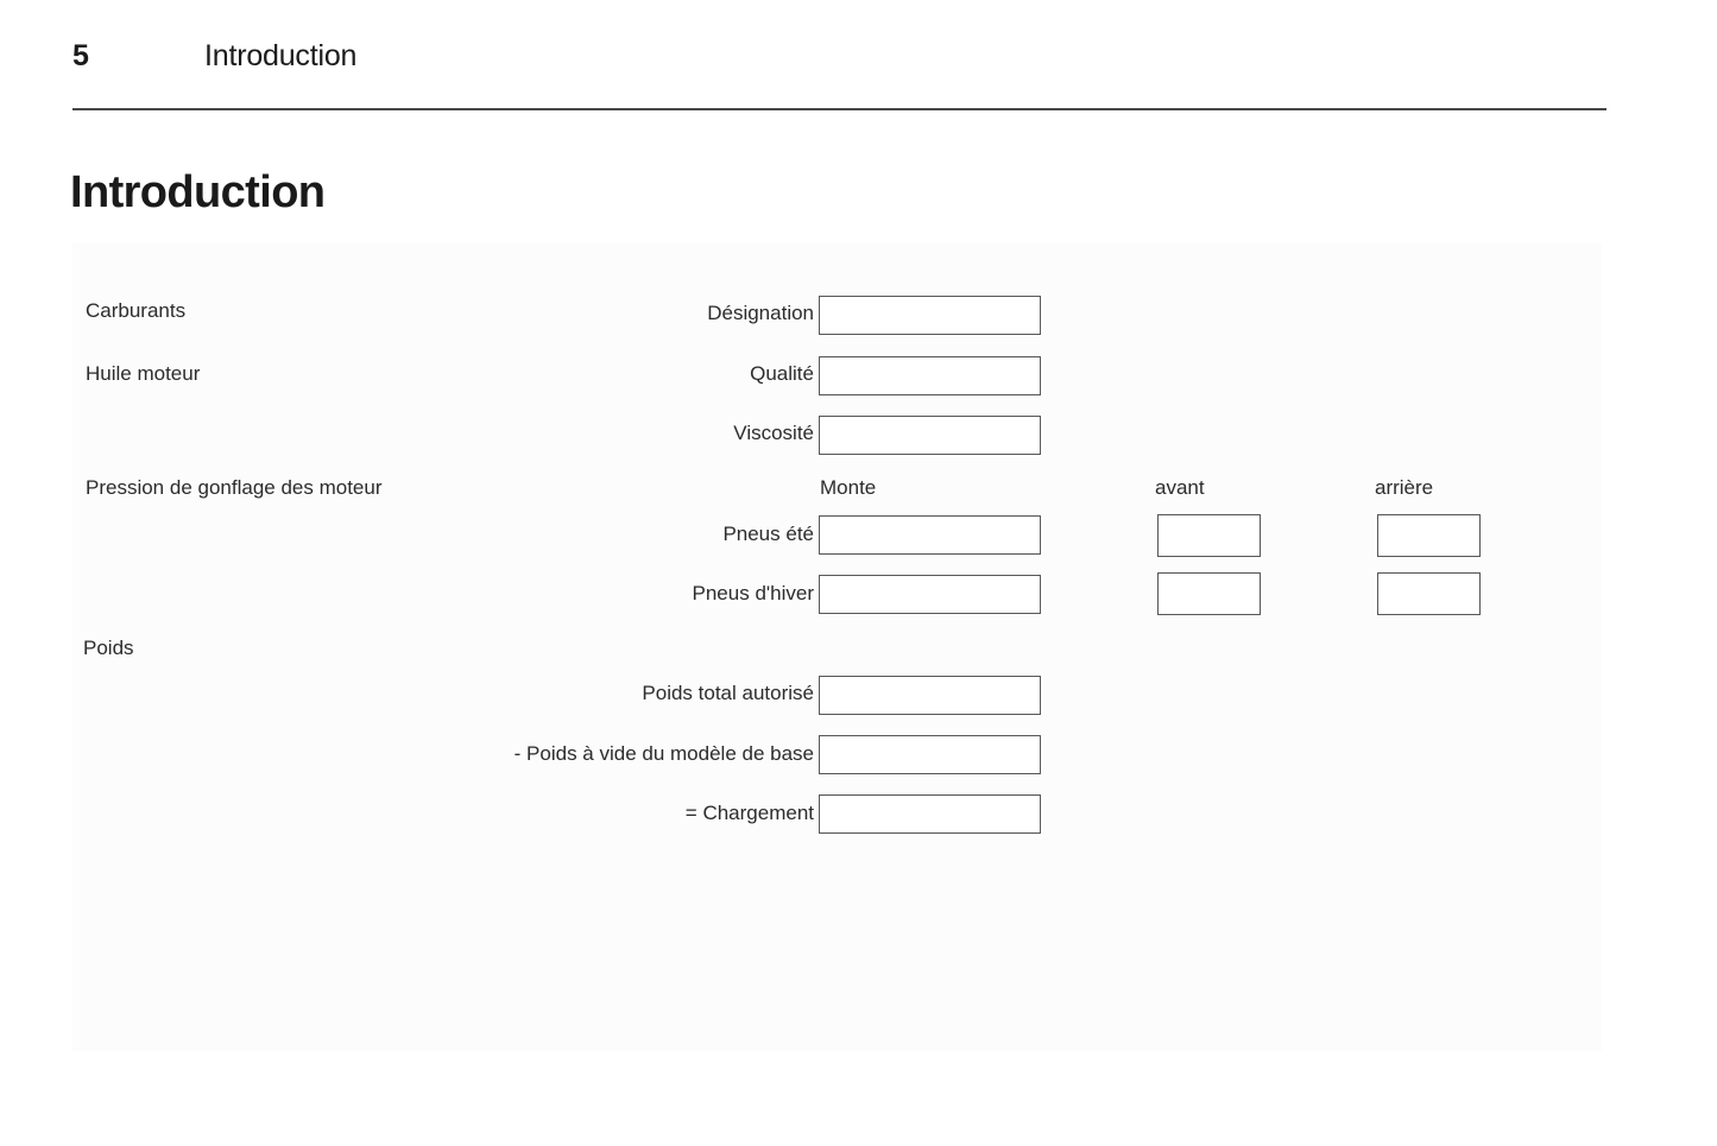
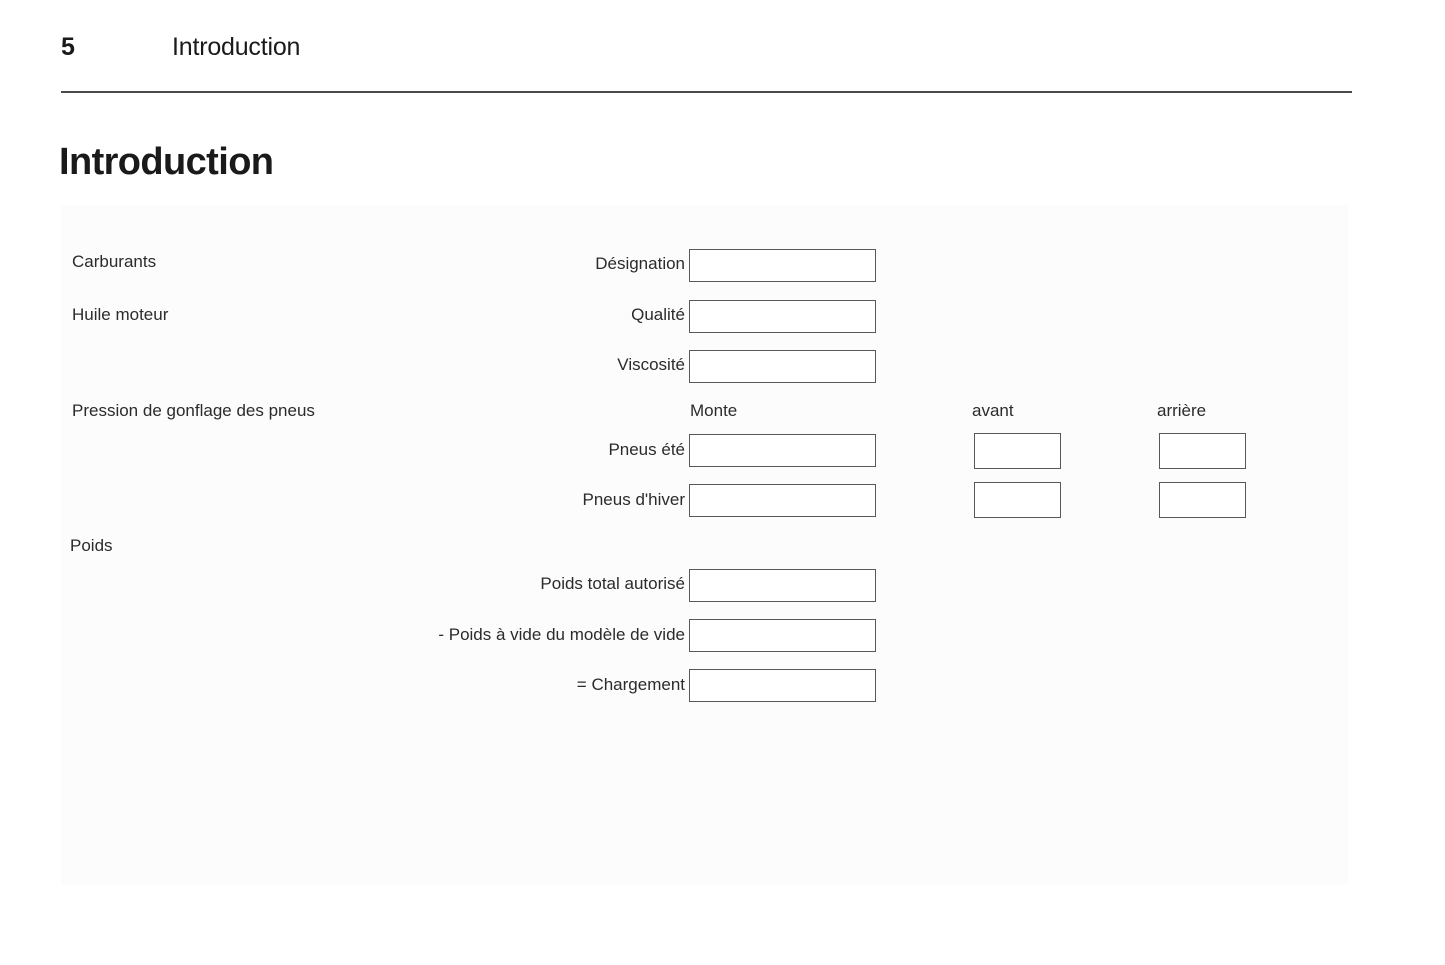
  5
  Introduction
  Introduction
  Carburants
  Désignation
  Huile moteur
  Qualité
  Viscosité
- Pression de gonflage des moteur
+ Pression de gonflage des pneus
  Monte
  avant
  arrière
  Pneus été
  Pneus d'hiver
  Poids
  Poids total autorisé
- - Poids à vide du modèle de base
+ - Poids à vide du modèle de vide
  = Chargement
